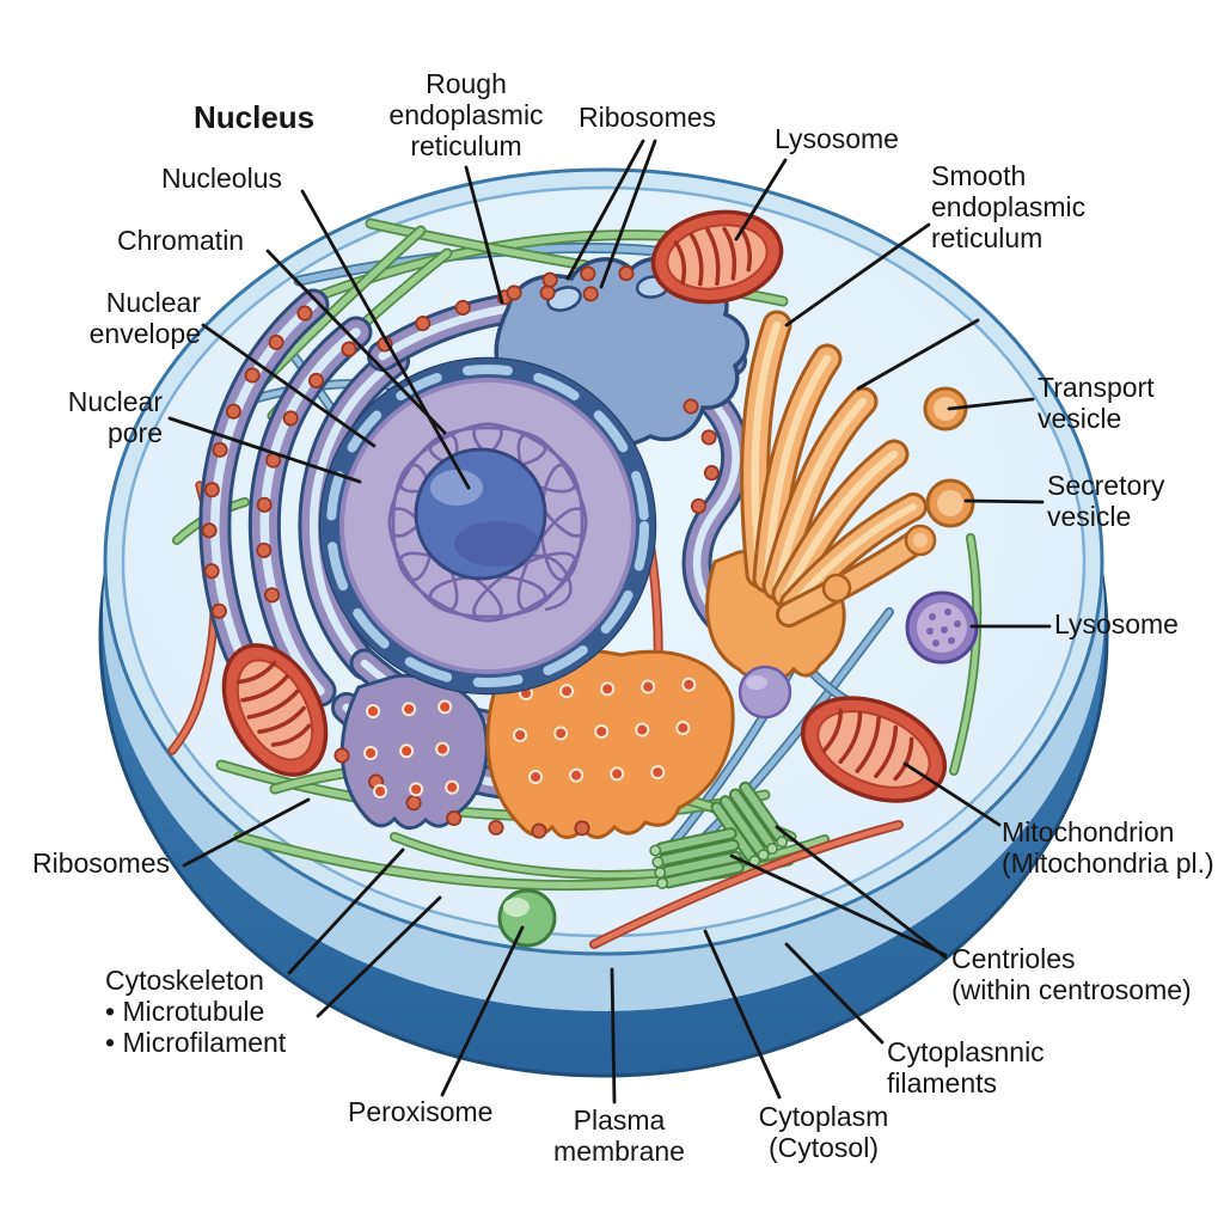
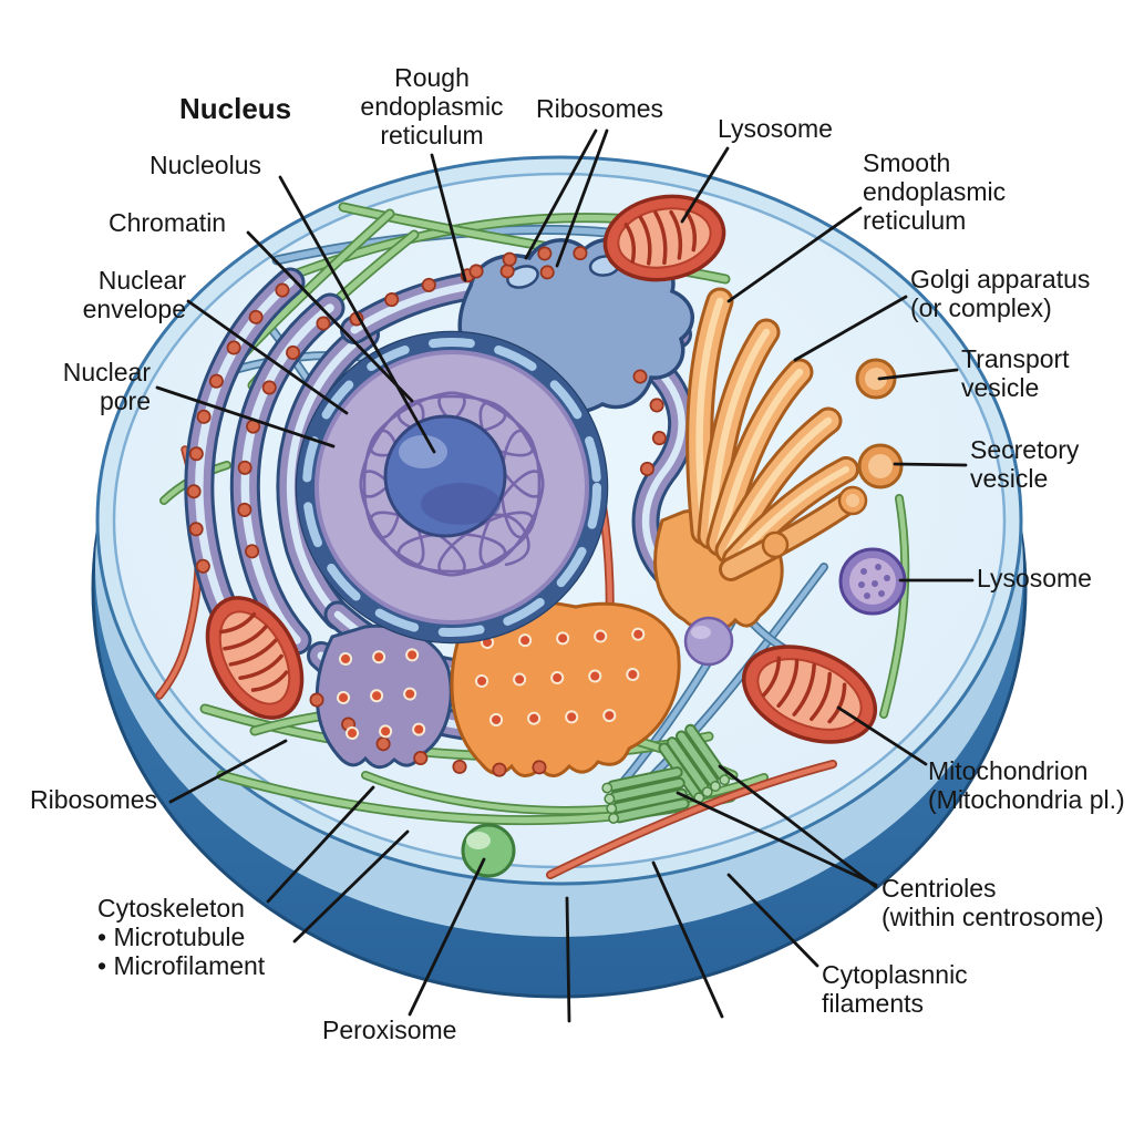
  Nucleus
  Nucleolus
  Chromatin
  Nuclear
  envelope
  Nuclear
  pore
  Rough
  endoplasmic
  reticulum
  Ribosomes
  Lysosome
  Smooth
  endoplasmic
  reticulum
+ Golgi apparatus
+ (or complex)
  Transport
  vesicle
  Secretory
  vesicle
  Lysosome
  Mitochondrion
  (Mitochondria pl.)
  Centrioles
  (within centrosome)
  Cytoplasnnic
  filaments
- Cytoplasm
- (Cytosol)
- Plasma
- membrane
  Peroxisome
  Cytoskeleton
  • Microtubule
  • Microfilament
  Ribosomes
